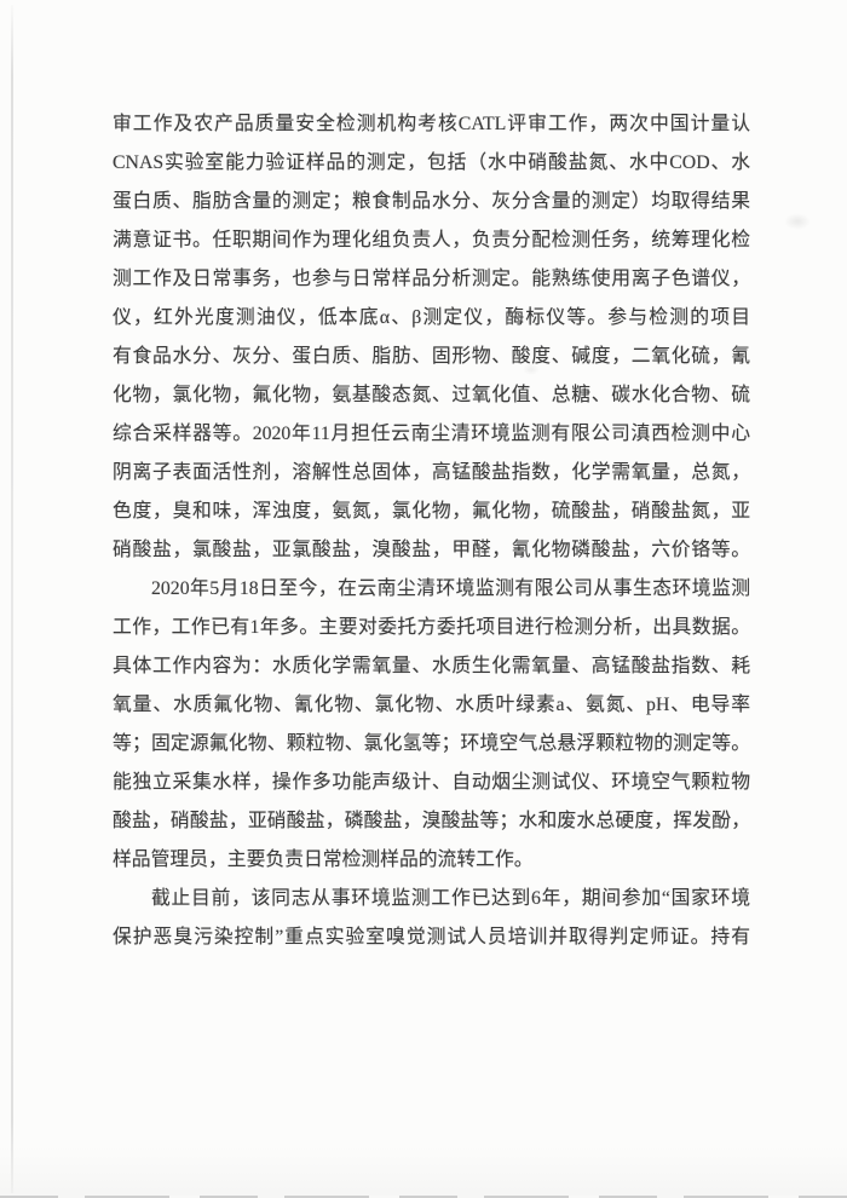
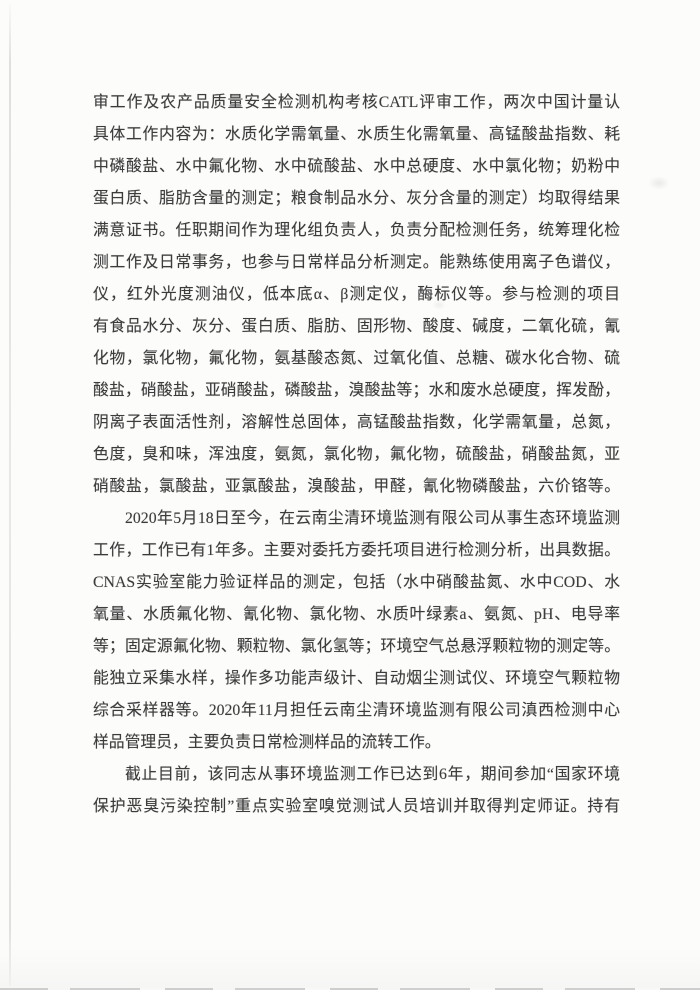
  审工作及农产品质量安全检测机构考核CATL评审工作，两次中国计量认
- CNAS实验室能力验证样品的测定，包括（水中硝酸盐氮、水中COD、水
+ 具体工作内容为：水质化学需氧量、水质生化需氧量、高锰酸盐指数、耗
+ 中磷酸盐、水中氟化物、水中硫酸盐、水中总硬度、水中氯化物；奶粉中
  蛋白质、脂肪含量的测定；粮食制品水分、灰分含量的测定）均取得结果
  满意证书。任职期间作为理化组负责人，负责分配检测任务，统筹理化检
  测工作及日常事务，也参与日常样品分析测定。能熟练使用离子色谱仪，
  仪，红外光度测油仪，低本底α、β测定仪，酶标仪等。参与检测的项目
  有食品水分、灰分、蛋白质、脂肪、固形物、酸度、碱度，二氧化硫，氰
  化物，氯化物，氟化物，氨基酸态氮、过氧化值、总糖、碳水化合物、硫
- 综合采样器等。2020年11月担任云南尘清环境监测有限公司滇西检测中心
+ 酸盐，硝酸盐，亚硝酸盐，磷酸盐，溴酸盐等；水和废水总硬度，挥发酚，
  阴离子表面活性剂，溶解性总固体，高锰酸盐指数，化学需氧量，总氮，
  色度，臭和味，浑浊度，氨氮，氯化物，氟化物，硫酸盐，硝酸盐氮，亚
  硝酸盐，氯酸盐，亚氯酸盐，溴酸盐，甲醛，氰化物磷酸盐，六价铬等。
  2020年5月18日至今，在云南尘清环境监测有限公司从事生态环境监测
  工作，工作已有1年多。主要对委托方委托项目进行检测分析，出具数据。
- 具体工作内容为：水质化学需氧量、水质生化需氧量、高锰酸盐指数、耗
+ CNAS实验室能力验证样品的测定，包括（水中硝酸盐氮、水中COD、水
  氧量、水质氟化物、氰化物、氯化物、水质叶绿素a、氨氮、pH、电导率
  等；固定源氟化物、颗粒物、氯化氢等；环境空气总悬浮颗粒物的测定等。
  能独立采集水样，操作多功能声级计、自动烟尘测试仪、环境空气颗粒物
- 酸盐，硝酸盐，亚硝酸盐，磷酸盐，溴酸盐等；水和废水总硬度，挥发酚，
+ 综合采样器等。2020年11月担任云南尘清环境监测有限公司滇西检测中心
  样品管理员，主要负责日常检测样品的流转工作。
  截止目前，该同志从事环境监测工作已达到6年，期间参加“国家环境
  保护恶臭污染控制”重点实验室嗅觉测试人员培训并取得判定师证。持有
